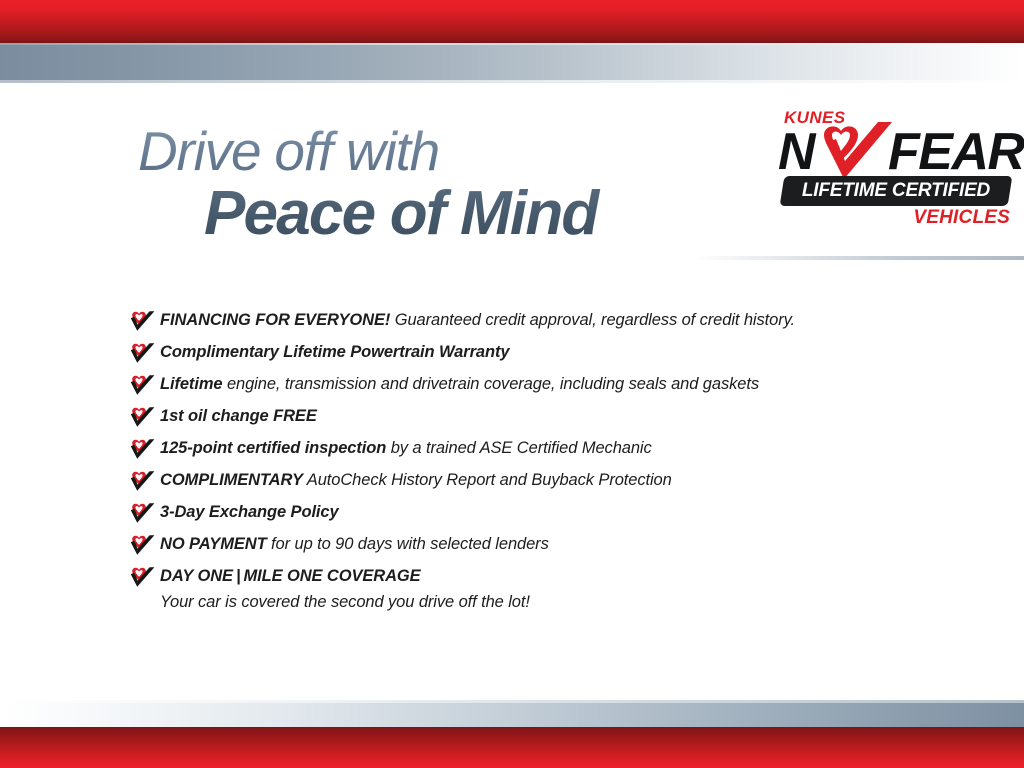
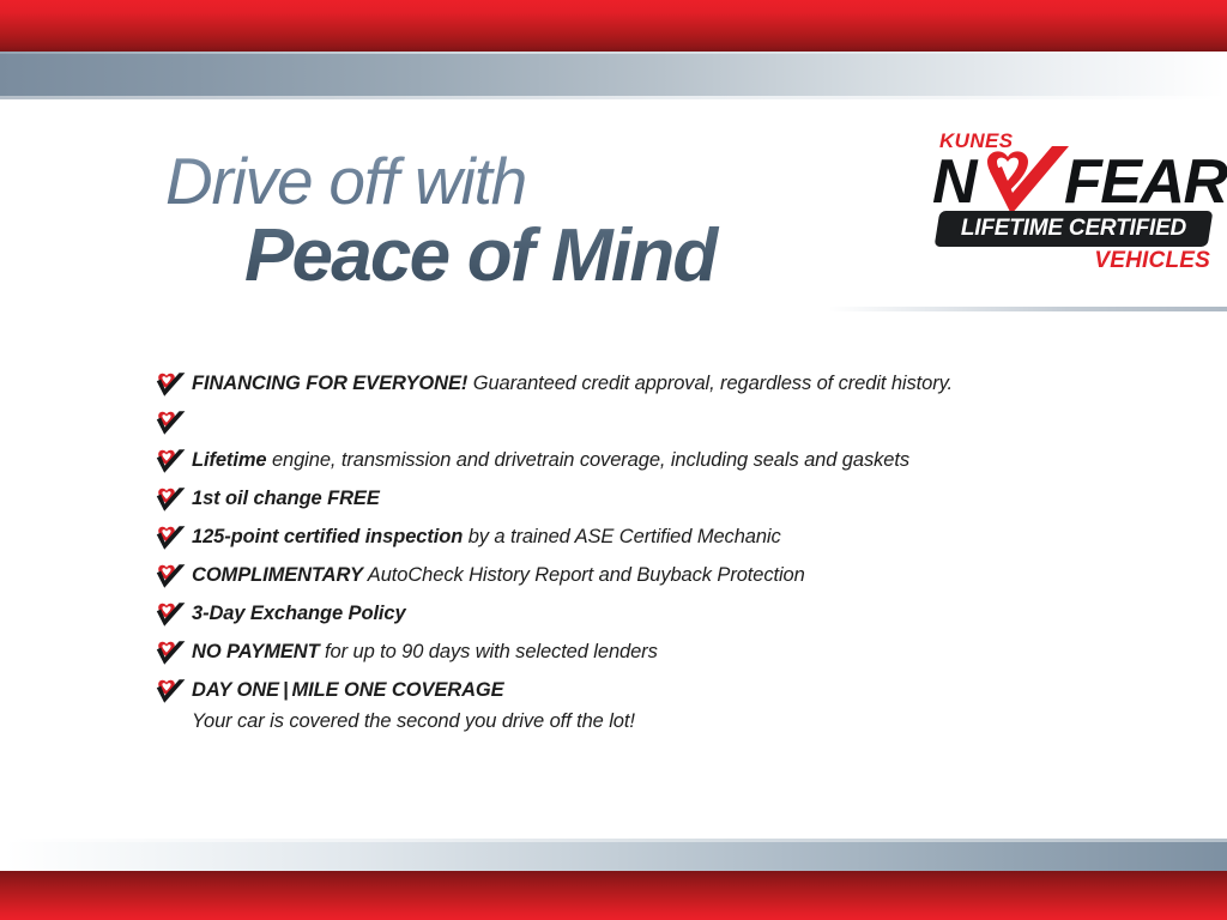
  Drive off with
  Peace of Mind
  KUNES
  N
  FEAR
  LIFETIME CERTIFIED
  VEHICLES
  FINANCING FOR EVERYONE! Guaranteed credit approval, regardless of credit history.
- Complimentary Lifetime Powertrain Warranty
  Lifetime engine, transmission and drivetrain coverage, including seals and gaskets
  1st oil change FREE
  125-point certified inspection by a trained ASE Certified Mechanic
  COMPLIMENTARY AutoCheck History Report and Buyback Protection
  3-Day Exchange Policy
  NO PAYMENT for up to 90 days with selected lenders
  DAY ONE | MILE ONE COVERAGE
  Your car is covered the second you drive off the lot!
